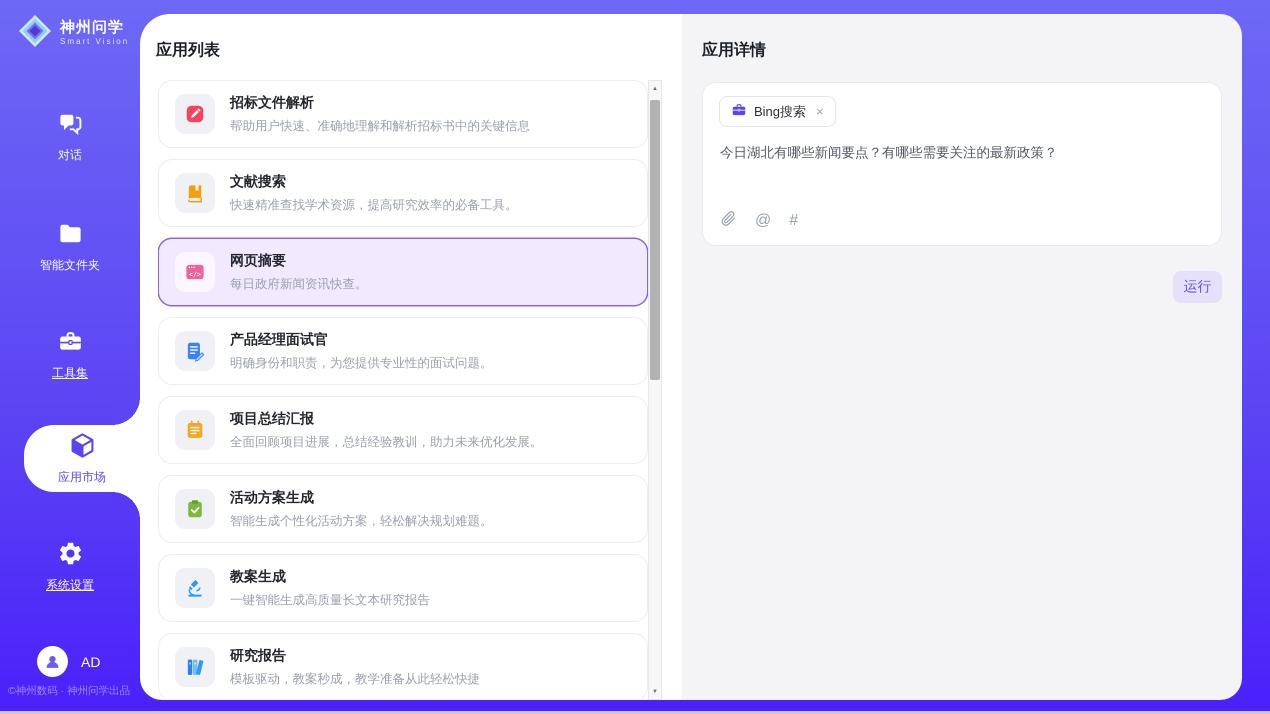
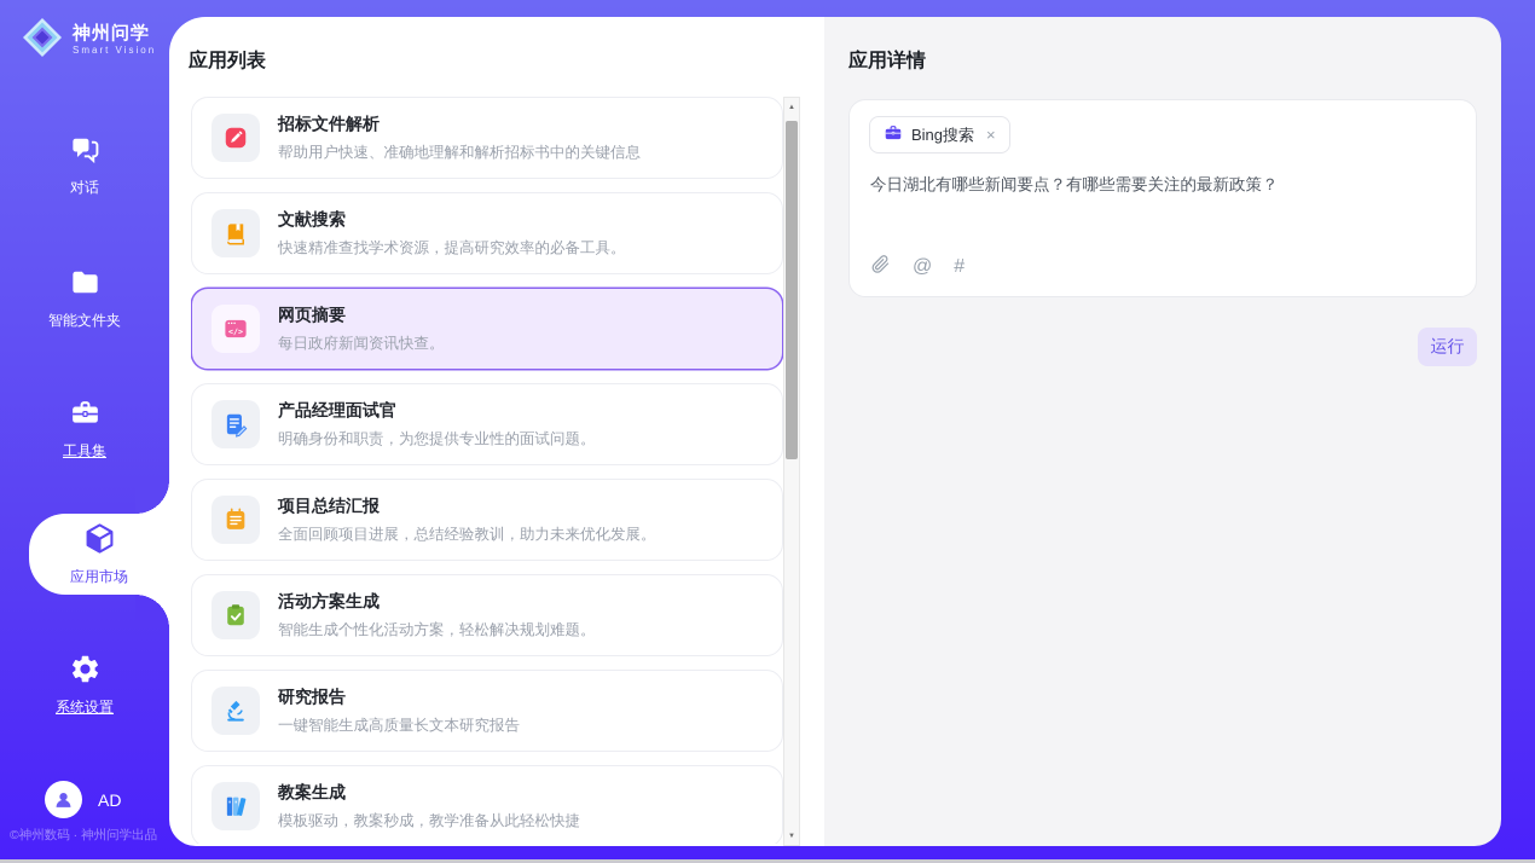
  神州问学
  Smart Vision
  对话
  智能文件夹
  工具集
  应用市场
  系统设置
  AD
  ©神州数码 · 神州问学出品
  应用列表
  招标文件解析
  帮助用户快速、准确地理解和解析招标书中的关键信息
  文献搜索
  快速精准查找学术资源，提高研究效率的必备工具。
  </>
  网页摘要
  每日政府新闻资讯快查。
  产品经理面试官
  明确身份和职责，为您提供专业性的面试问题。
  项目总结汇报
  全面回顾项目进展，总结经验教训，助力未来优化发展。
  活动方案生成
  智能生成个性化活动方案，轻松解决规划难题。
- 教案生成
+ 研究报告
  一键智能生成高质量长文本研究报告
- 研究报告
+ 教案生成
  模板驱动，教案秒成，教学准备从此轻松快捷
  应用详情
  Bing搜索
  ×
  今日湖北有哪些新闻要点？有哪些需要关注的最新政策？
  @
  #
  运行
